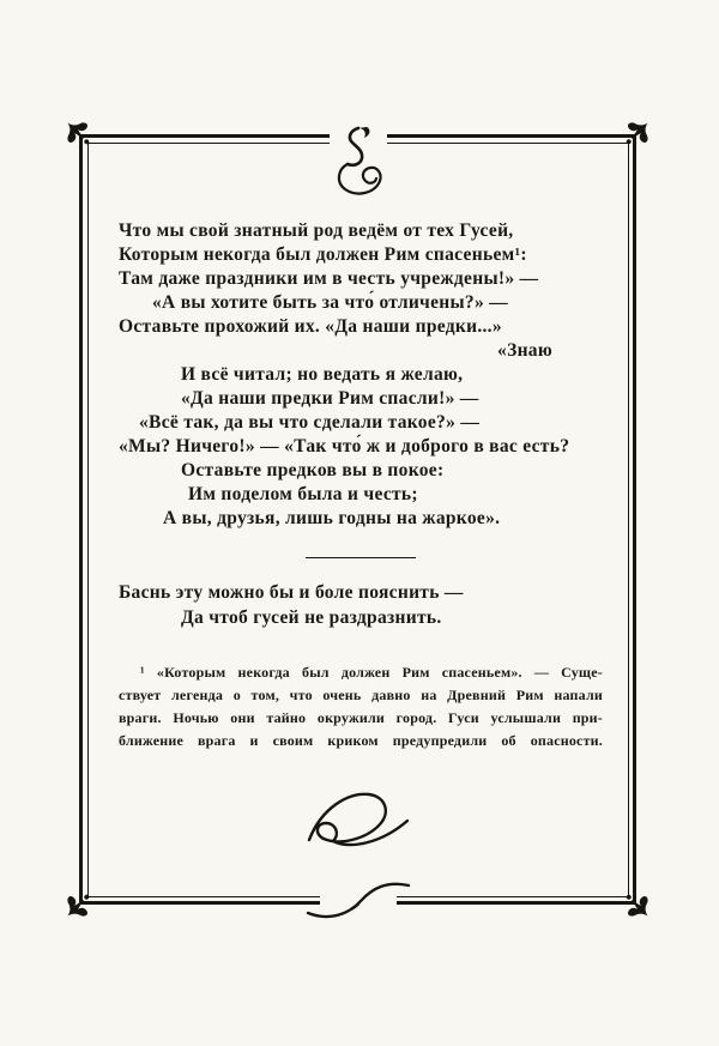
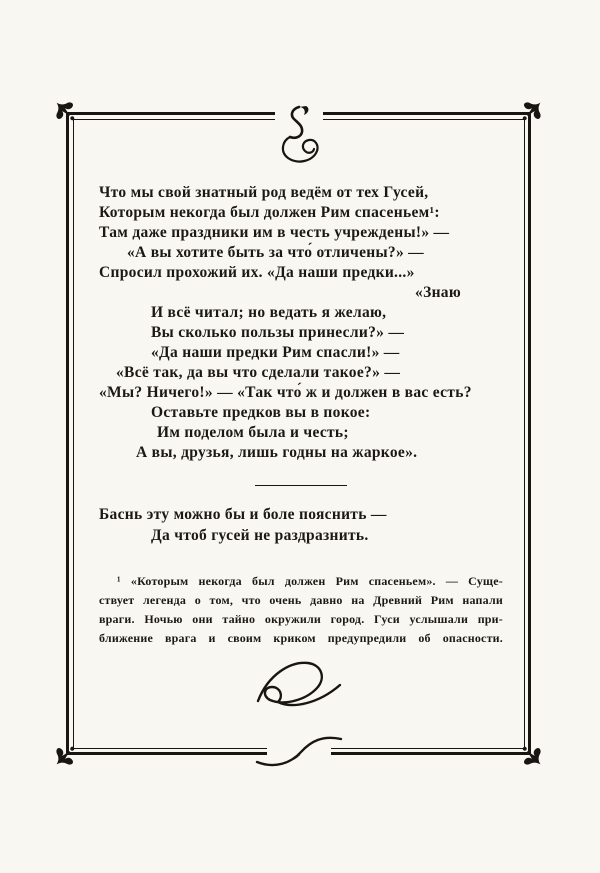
  Что мы свой знатный род ведём от тех Гусей,
  Которым некогда был должен Рим спасеньем¹:
  Там даже праздники им в честь учреждены!» —
  «А вы хотите быть за что́ отличены?» —
- Оставьте прохожий их. «Да наши предки...»
+ Спросил прохожий их. «Да наши предки...»
  «Знаю
  И всё читал; но ведать я желаю,
+ Вы сколько пользы принесли?» —
  «Да наши предки Рим спасли!» —
  «Всё так, да вы что сделали такое?» —
- «Мы? Ничего!» — «Так что́ ж и доброго в вас есть?
+ «Мы? Ничего!» — «Так что́ ж и должен в вас есть?
  Оставьте предков вы в покое:
  Им поделом была и честь;
  А вы, друзья, лишь годны на жаркое».
  Баснь эту можно бы и боле пояснить —
  Да чтоб гусей не раздразнить.
  ¹ «Которым некогда был должен Рим спасеньем». — Суще-
  ствует легенда о том, что очень давно на Древний Рим напали
  враги. Ночью они тайно окружили город. Гуси услышали при-
  ближение врага и своим криком предупредили об опасности.
